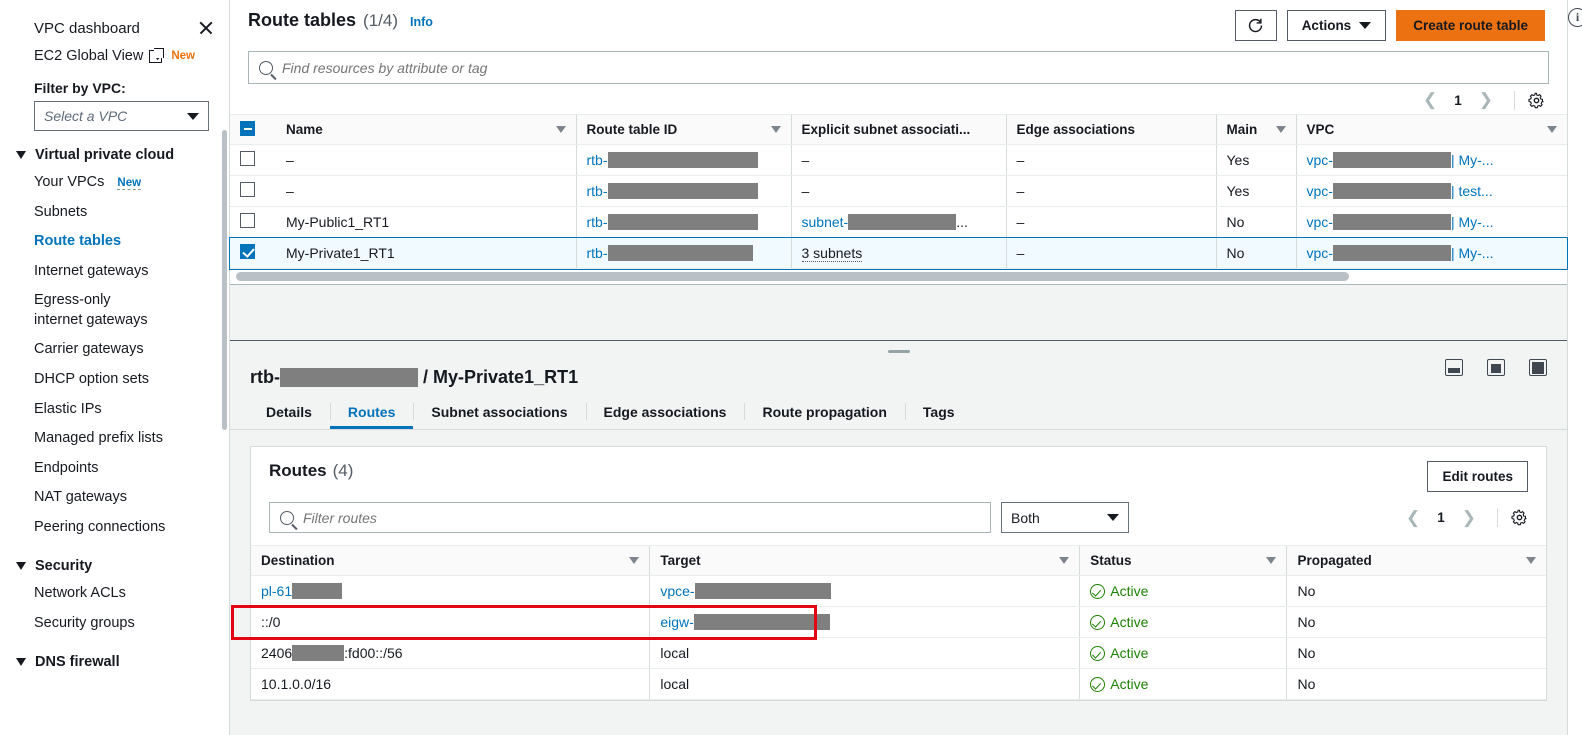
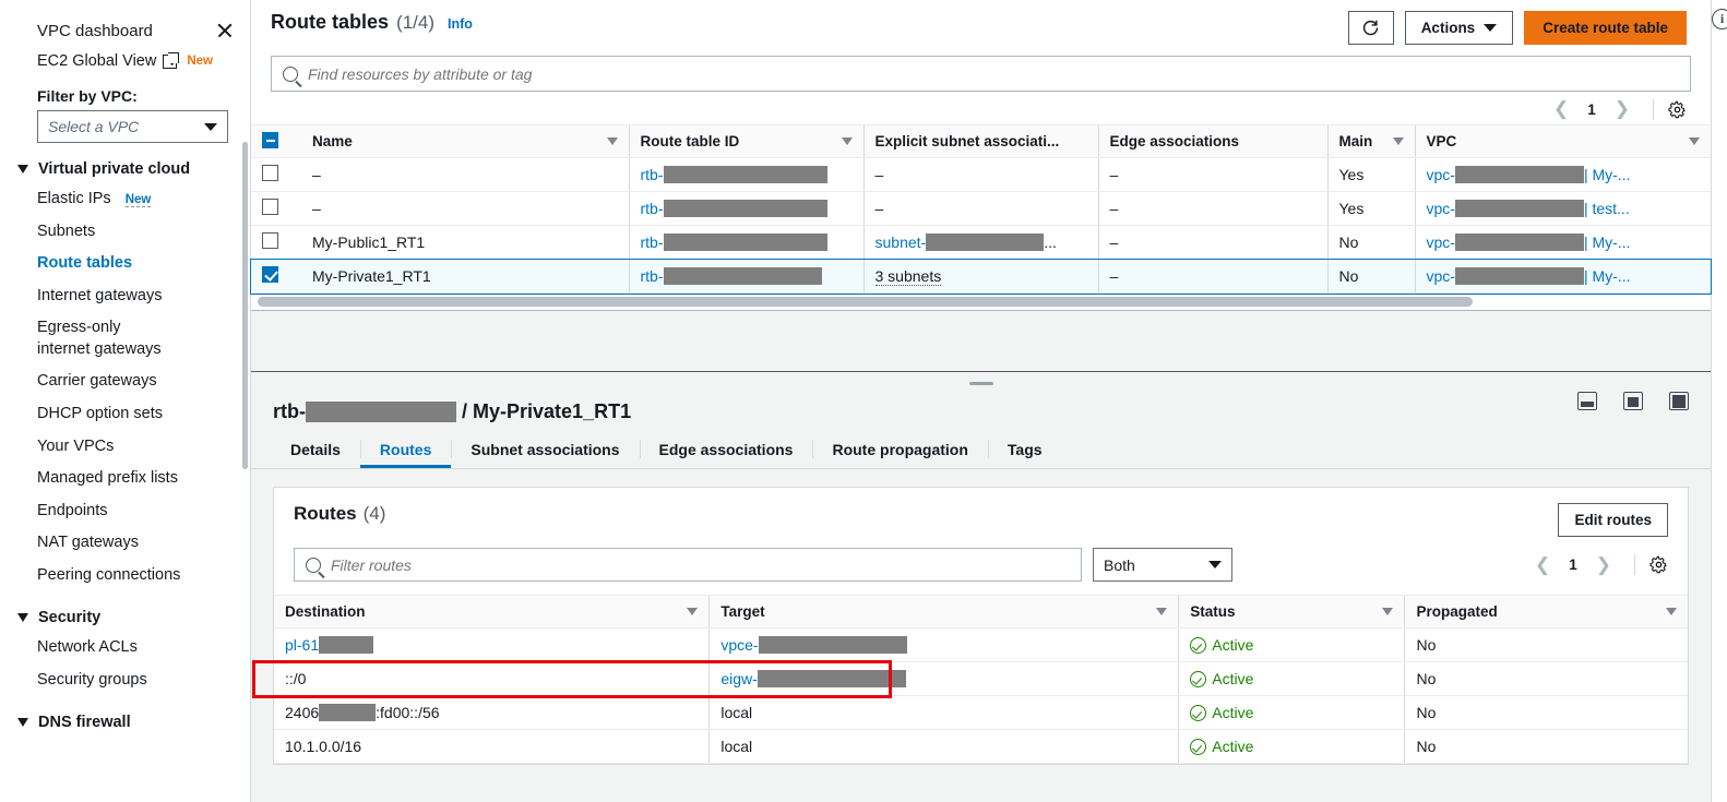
  VPC dashboard
  EC2 Global View
  New
  Filter by VPC:
  Select a VPC
  Virtual private cloud
- Your VPCs New
+ Elastic IPs New
  Subnets
  Route tables
  Internet gateways
  Egress-only internet gateways
  Carrier gateways
  DHCP option sets
- Elastic IPs
+ Your VPCs
  Managed prefix lists
  Endpoints
  NAT gateways
  Peering connections
  Security
  Network ACLs
  Security groups
  DNS firewall
  Route tables
  (1/4)
  Info
  Actions
  Create route table
  Find resources by attribute or tag
  ❮
  1
  ❯
  	Name	Route table ID	Explicit subnet associati...	Edge associations	Main	VPC
  	–	rtb-	–	–	Yes	vpc- | My-...
  	–	rtb-	–	–	Yes	vpc- | test...
  	My-Public1_RT1	rtb-	subnet- ...	–	No	vpc- | My-...
  	My-Private1_RT1	rtb-	3 subnets	–	No	vpc- | My-...
  rtb-
  / My-Private1_RT1
  Details
  Routes
  Subnet associations
  Edge associations
  Route propagation
  Tags
  Routes
  (4)
  Edit routes
  Filter routes
  Both
  ❮
  1
  ❯
  Destination	Target	Status	Propagated
  pl-61	vpce-	Active	No
  ::/0	eigw-	Active	No
  2406 :fd00::/56	local	Active	No
  10.1.0.0/16	local	Active	No
  i
